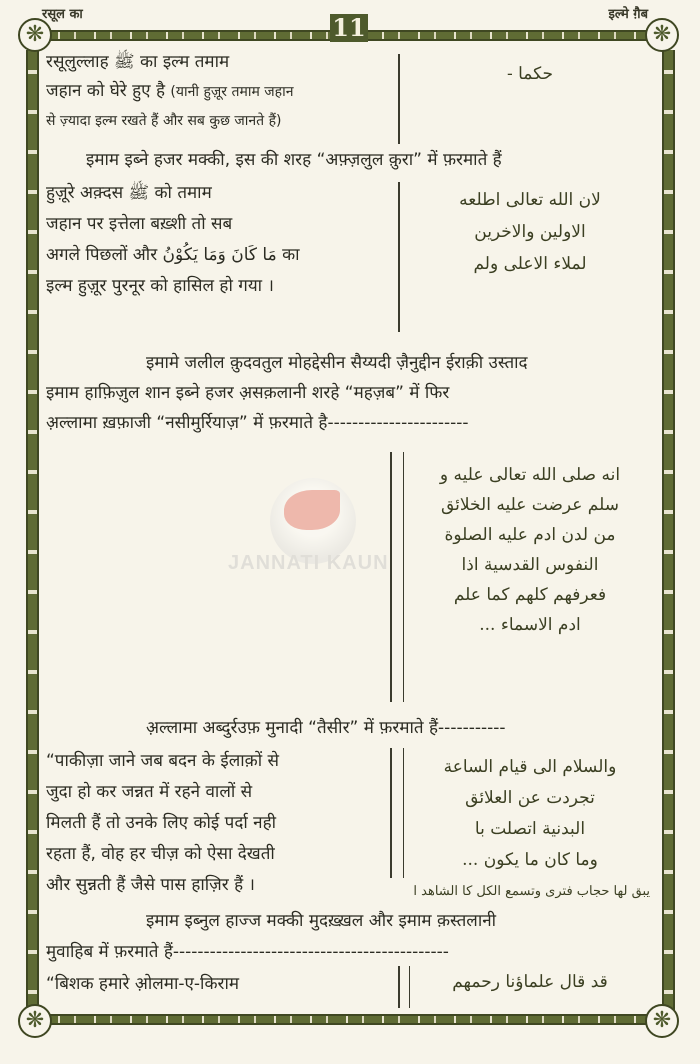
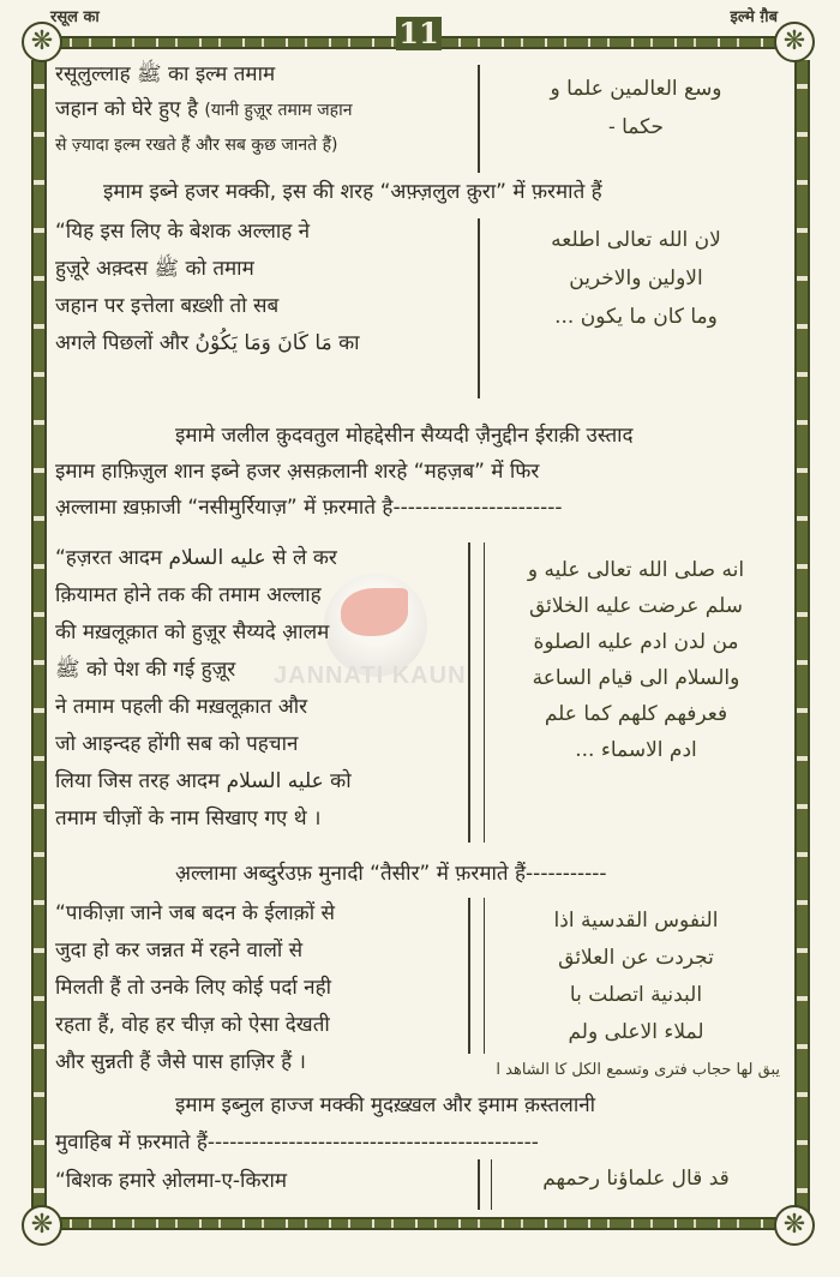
  रसूल का
  इल्मे ग़ैब
  11
  ❋
  ❋
  ❋
  ❋
  रसूलुल्लाह ﷺ का इल्म तमाम
  जहान को घेरे हुए है (यानी हुज़ूर तमाम जहान
  से ज़्यादा इल्म रखते हैं और सब कुछ जानते हैं)
+ وسع العالمين علما و
  حكما -
  इमाम इब्ने हजर मक्की, इस की शरह “अफ़्ज़लुल क़ुरा” में फ़रमाते हैं
+ “यिह इस लिए के बेशक अल्लाह ने
  हुज़ूरे अक़्दस ﷺ को तमाम
  जहान पर इत्तेला बख़्शी तो सब
  अगले पिछलों और مَا كَانَ وَمَا يَكُوْنُ का
- इल्म हुज़ूर पुरनूर को हासिल हो गया ।
  لان الله تعالى اطلعه
  الاولين والاخرين
- لملاء الاعلى ولم
+ وما كان ما يكون ...
  इमामे जलील क़ुदवतुल मोहद्देसीन सैय्यदी ज़ैनुद्दीन ईराक़ी उस्ताद
  इमाम हाफ़िज़ुल शान इब्ने हजर अ़सक़लानी शरहे “महज़ब” में फिर
  अ़ल्लामा ख़फ़ाजी “नसीमुर्रियाज़” में फ़रमाते है-----------------------
+ “हज़रत आदम عليه السلام से ले कर
+ क़ियामत होने तक की तमाम अल्लाह
+ की मख़लूक़ात को हुज़ूर सैय्यदे आ़लम
+ ﷺ को पेश की गई हुज़ूर
+ ने तमाम पहली की मख़लूक़ात और
+ जो आइन्दह होंगी सब को पहचान
+ लिया जिस तरह आदम عليه السلام को
+ तमाम चीज़ों के नाम सिखाए गए थे ।
  انه صلى الله تعالى عليه و
  سلم عرضت عليه الخلائق
  من لدن ادم عليه الصلوة
- النفوس القدسية اذا
+ والسلام الى قيام الساعة
  فعرفهم كلهم كما علم
  ادم الاسماء ...
  अ़ल्लामा अब्दुर्रउफ़ मुनादी “तैसीर” में फ़रमाते हैं-----------
  “पाकीज़ा जाने जब बदन के ईलाक़ों से
  जुदा हो कर जन्नत में रहने वालों से
  मिलती हैं तो उनके लिए कोई पर्दा नही
  रहता हैं, वोह हर चीज़ को ऐसा देखती
  और सुन्नती हैं जैसे पास हाज़िर हैं ।
- والسلام الى قيام الساعة
+ النفوس القدسية اذا
  تجردت عن العلائق
  البدنية اتصلت با
- وما كان ما يكون ...
+ لملاء الاعلى ولم
  يبق لها حجاب فترى وتسمع الكل كا الشاهد ا
  इमाम इब्नुल हाज्ज मक्की मुदख़्ख़ल और इमाम क़स्तलानी
  मुवाहिब में फ़रमाते हैं---------------------------------------------
  “बिशक हमारे ओ़लमा-ए-किराम
  قد قال علماؤنا رحمهم
